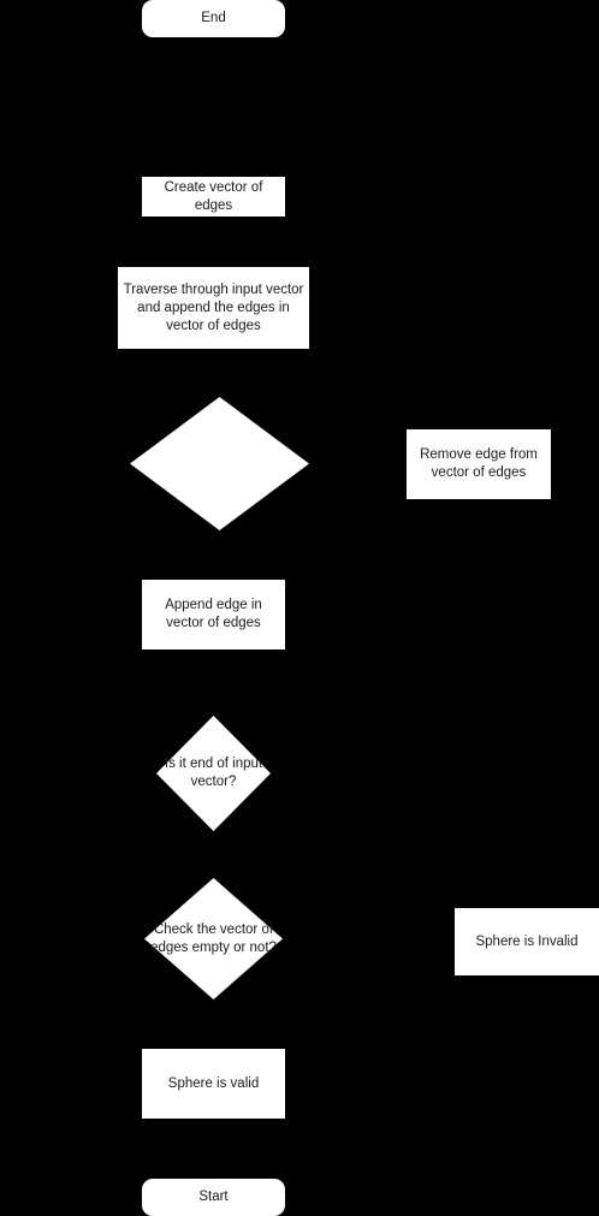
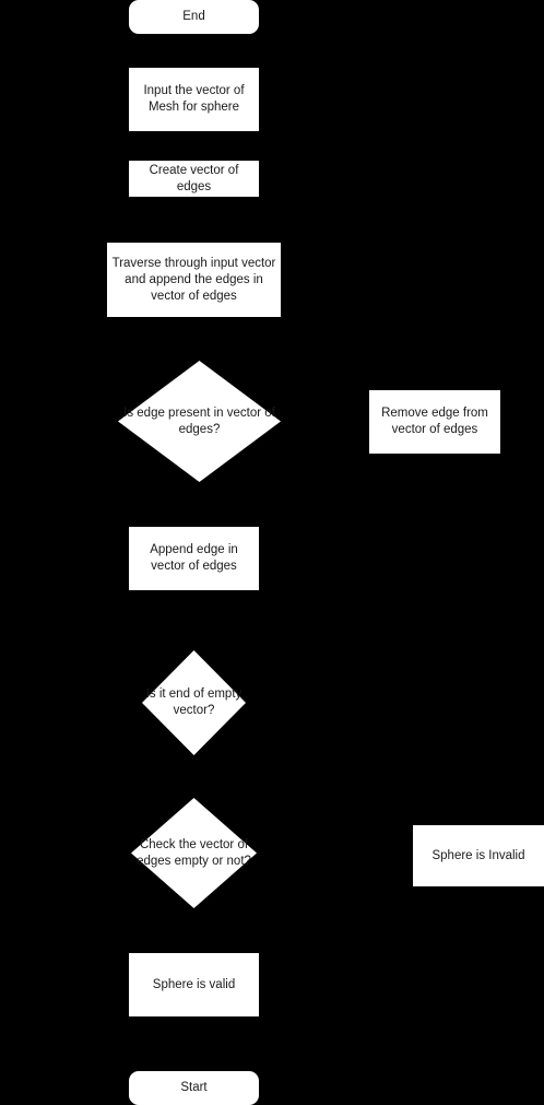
  End
+ Input the vector of
+ Mesh for sphere
  Create vector of
  edges
  Traverse through input vector
  and append the edges in
  vector of edges
+ Is edge present in vector of edges?
  Remove edge from
  vector of edges
  Append edge in
  vector of edges
- Is it end of input vector?
+ Is it end of empty vector?
  Check the vector of edges empty or not?
  Sphere is Invalid
  Sphere is valid
  Start
